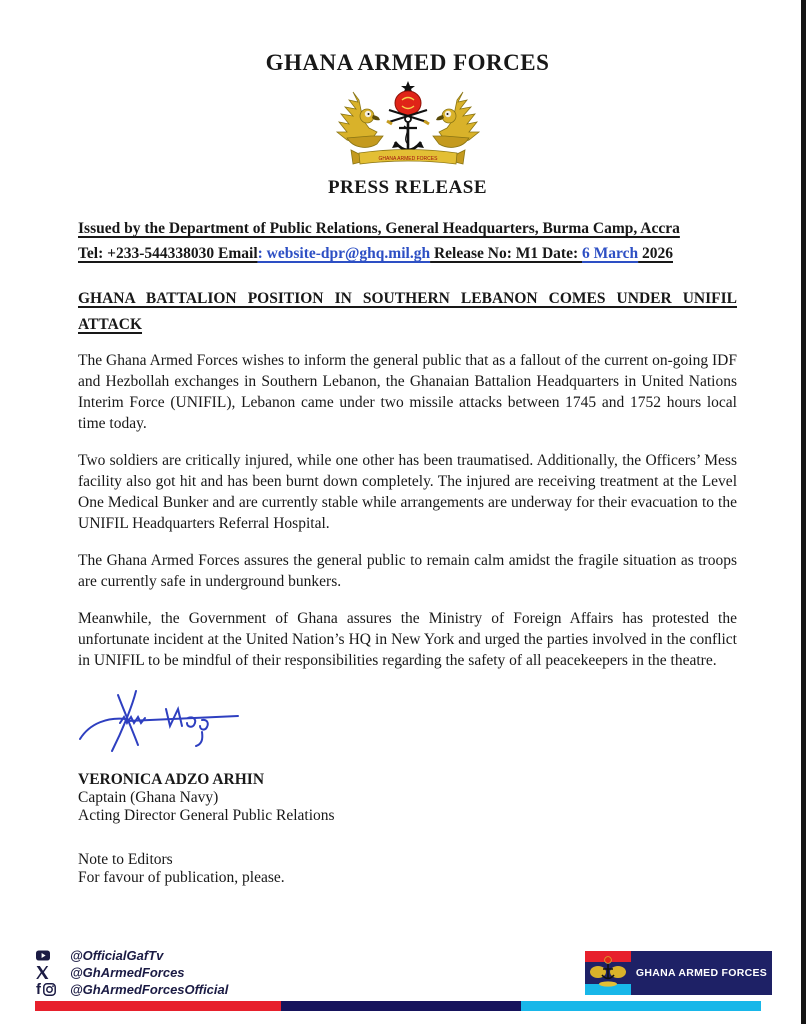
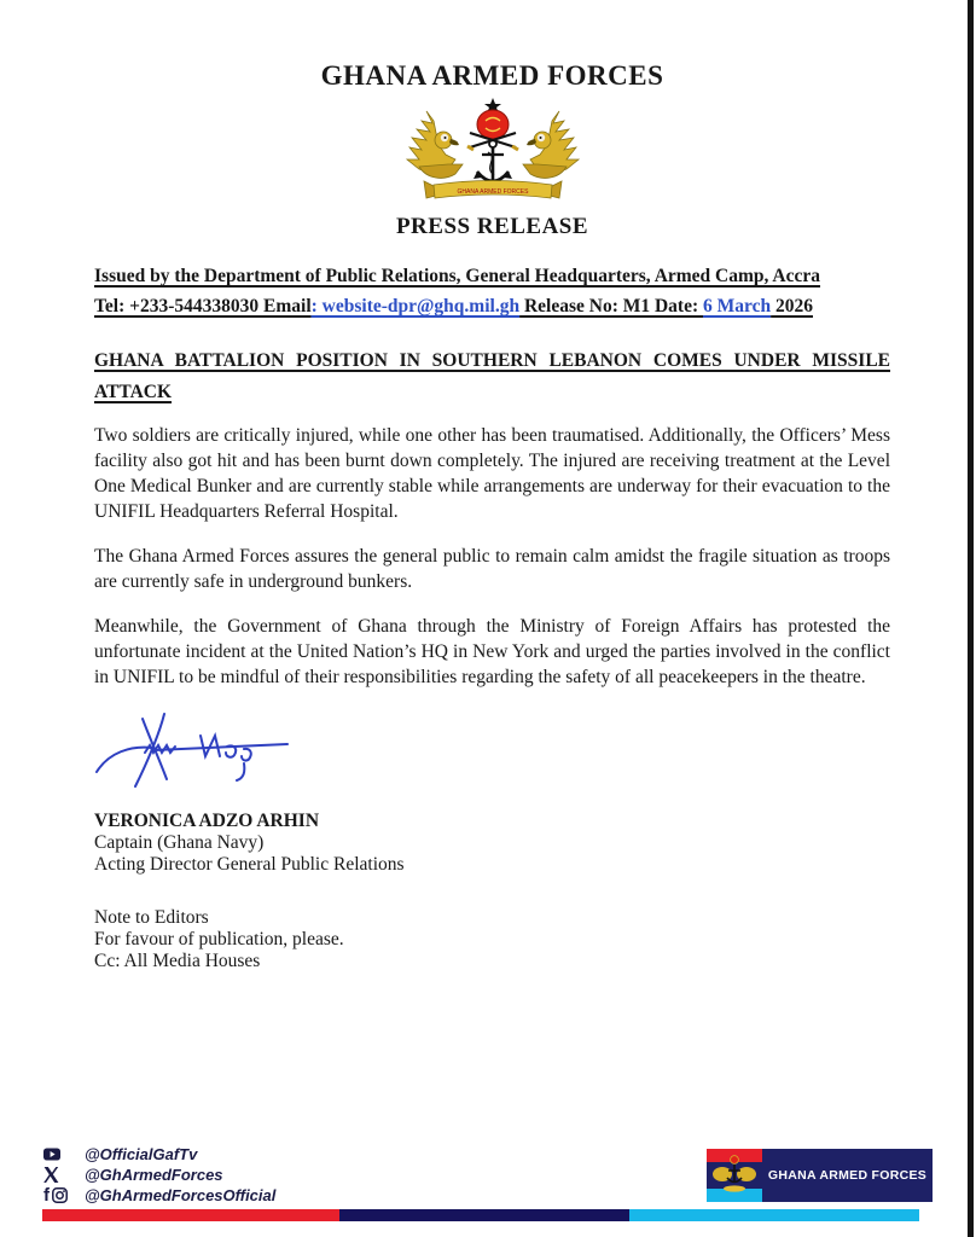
  GHANA ARMED FORCES
  PRESS RELEASE
- Issued by the Department of Public Relations, General Headquarters, Burma Camp, Accra
+ Issued by the Department of Public Relations, General Headquarters, Armed Camp, Accra
  Tel: +233-544338030 Email: website-dpr@ghq.mil.gh Release No: M1 Date: 6 March 2026
- GHANA BATTALION POSITION IN SOUTHERN LEBANON COMES UNDER UNIFIL ATTACK
+ GHANA BATTALION POSITION IN SOUTHERN LEBANON COMES UNDER MISSILE ATTACK
- The Ghana Armed Forces wishes to inform the general public that as a fallout of the current on-going IDF and Hezbollah exchanges in Southern Lebanon, the Ghanaian Battalion Headquarters in United Nations Interim Force (UNIFIL), Lebanon came under two missile attacks between 1745 and 1752 hours local time today.
  Two soldiers are critically injured, while one other has been traumatised. Additionally, the Officers’ Mess facility also got hit and has been burnt down completely. The injured are receiving treatment at the Level One Medical Bunker and are currently stable while arrangements are underway for their evacuation to the UNIFIL Headquarters Referral Hospital.
  The Ghana Armed Forces assures the general public to remain calm amidst the fragile situation as troops are currently safe in underground bunkers.
- Meanwhile, the Government of Ghana assures the Ministry of Foreign Affairs has protested the unfortunate incident at the United Nation’s HQ in New York and urged the parties involved in the conflict in UNIFIL to be mindful of their responsibilities regarding the safety of all peacekeepers in the theatre.
+ Meanwhile, the Government of Ghana through the Ministry of Foreign Affairs has protested the unfortunate incident at the United Nation’s HQ in New York and urged the parties involved in the conflict in UNIFIL to be mindful of their responsibilities regarding the safety of all peacekeepers in the theatre.
  VERONICA ADZO ARHIN
  Captain (Ghana Navy)
  Acting Director General Public Relations
  Note to Editors
  For favour of publication, please.
+ Cc: All Media Houses
  @OfficialGafTv
  @GhArmedForces
  f
  @GhArmedForcesOfficial
  GHANA ARMED FORCES
